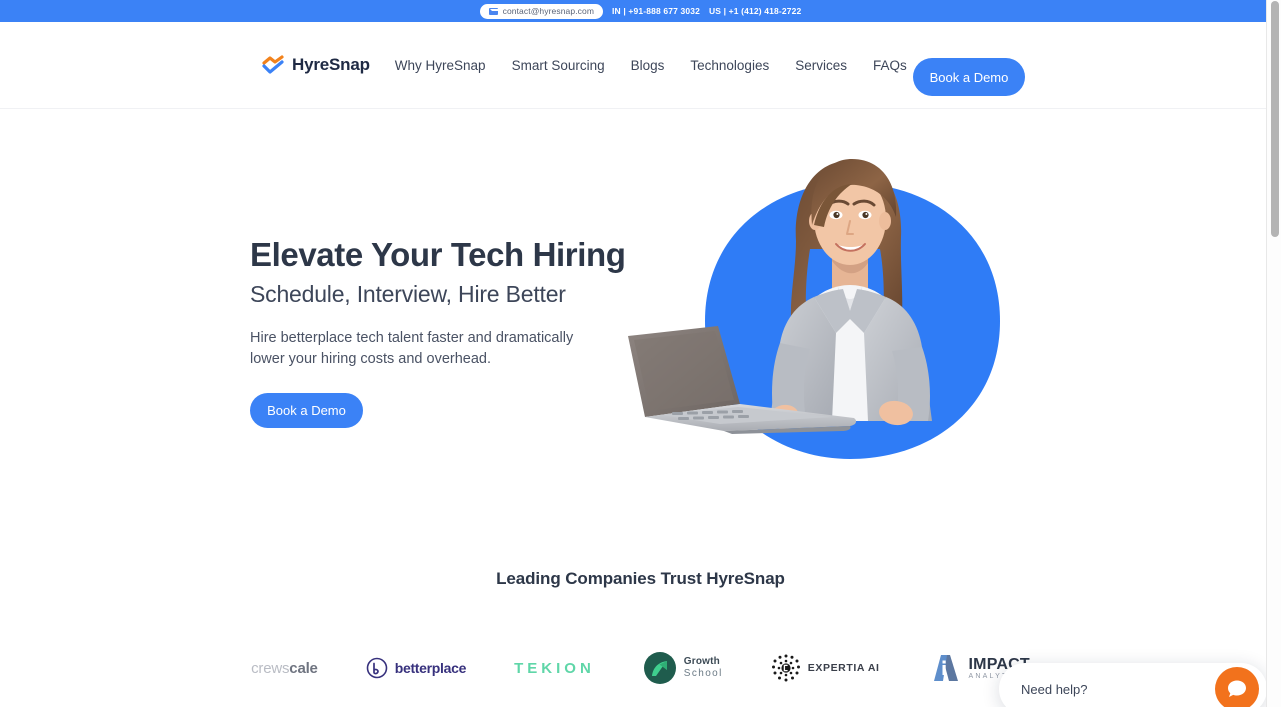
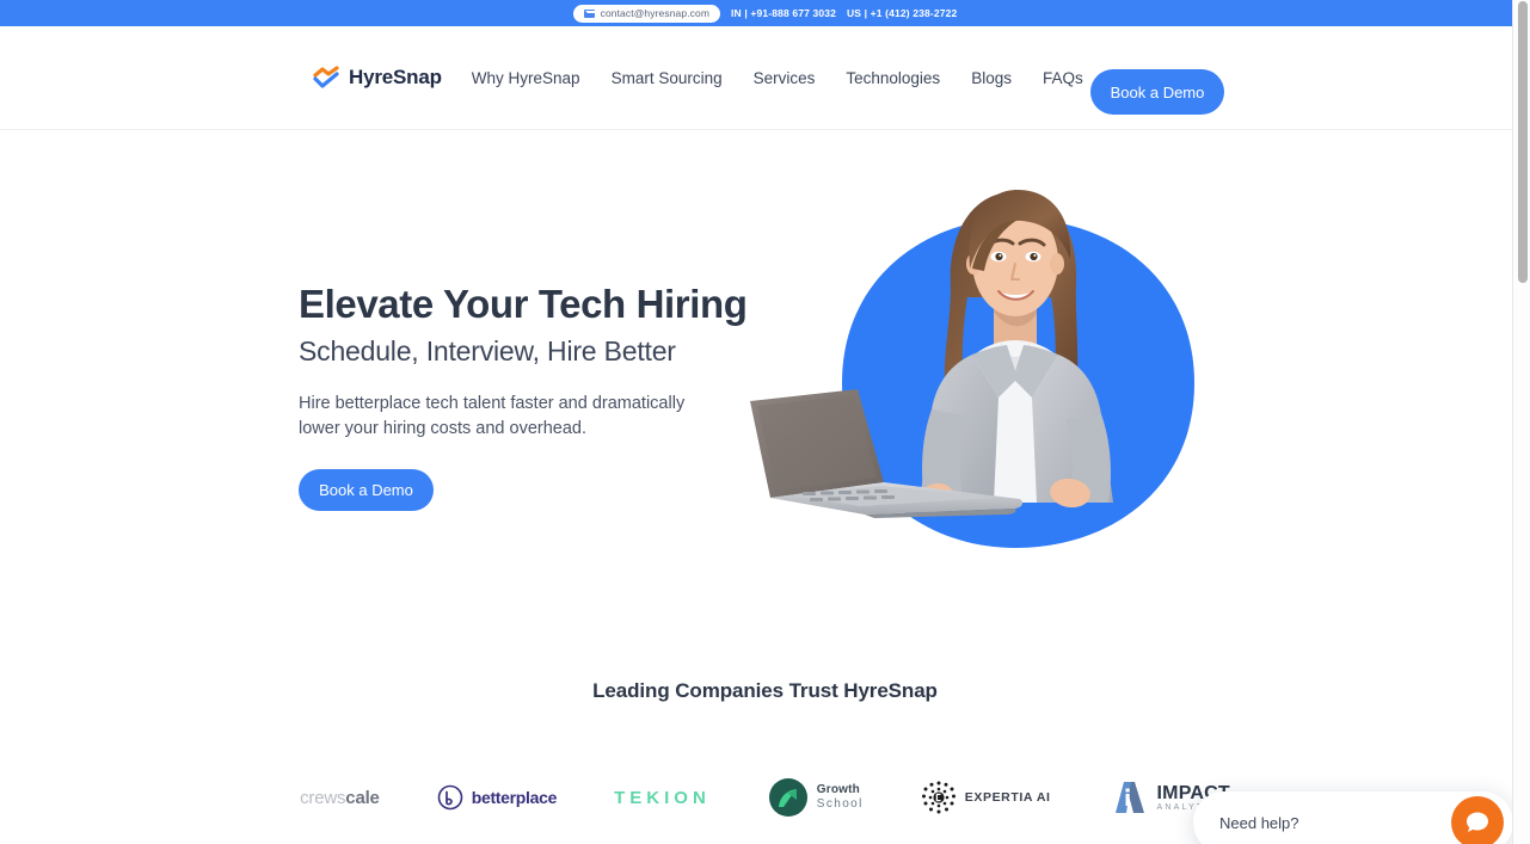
  contact@hyresnap.com
  IN | +91-888 677 3032
- US | +1 (412) 418-2722
+ US | +1 (412) 238-2722
  HyreSnap
  Why HyreSnap
  Smart Sourcing
- Blogs
+ Services
  Technologies
- Services
+ Blogs
  FAQs
  Book a Demo
  Elevate Your Tech Hirin
  Schedule, Interview, Hire Better
  Hire betterplace tech talent faster and dramatically lower your hiring costs and overhead.
  Book a Demo
  Leading Companies Trust HyreSnap
  crewscale
  betterplace
  TEKION
  Growth
  School
  EXPERTIA AI
  Need help?
